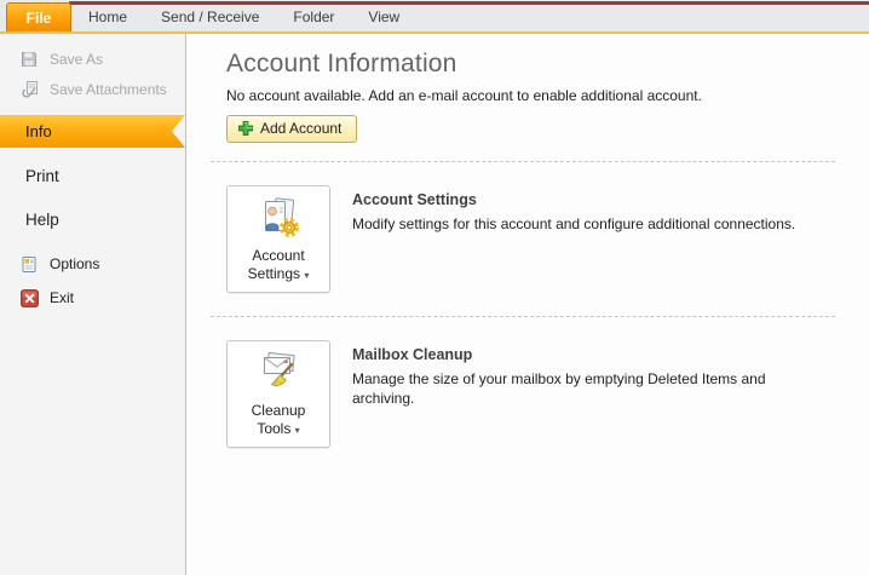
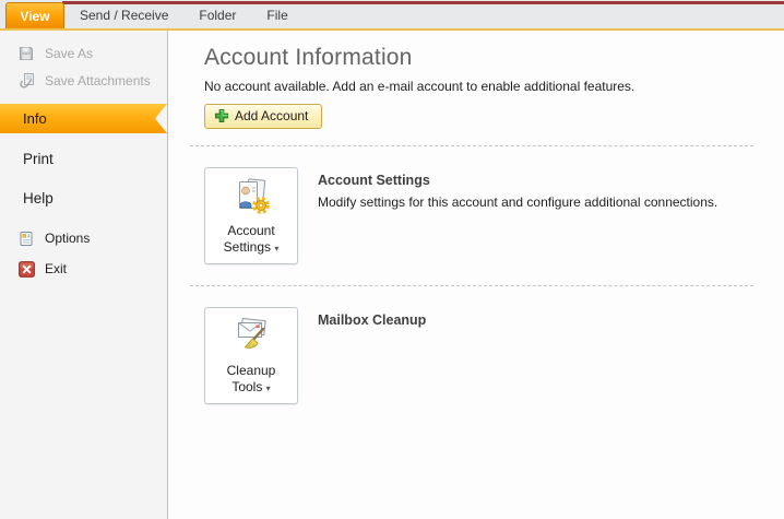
- File
+ View
- Home
  Send / Receive
  Folder
- View
+ File
  Save As
  Save Attachments
  Info
  Print
  Help
  Options
  Exit
  Account Information
- No account available. Add an e-mail account to enable additional account.
+ No account available. Add an e-mail account to enable additional features.
  Add Account
  Account Settings ▾
  Account Settings
  Modify settings for this account and configure additional connections.
  Cleanup Tools ▾
  Mailbox Cleanup
- Manage the size of your mailbox by emptying Deleted Items and
- archiving.
